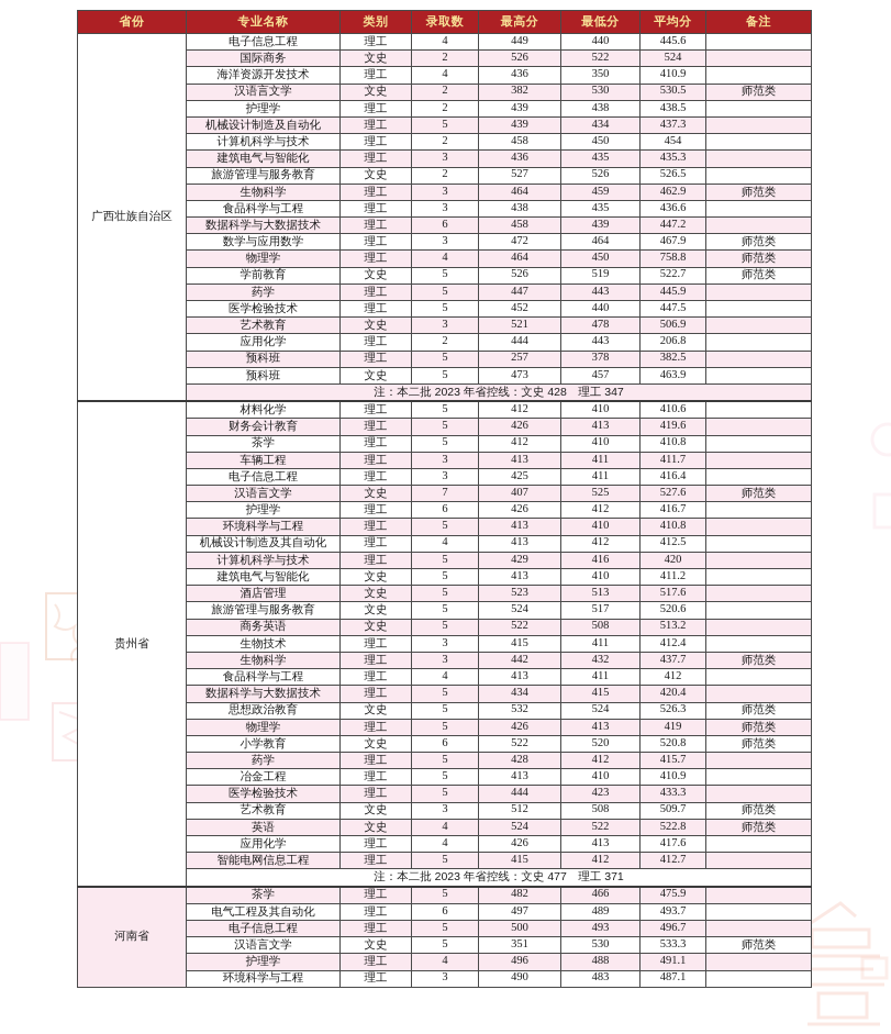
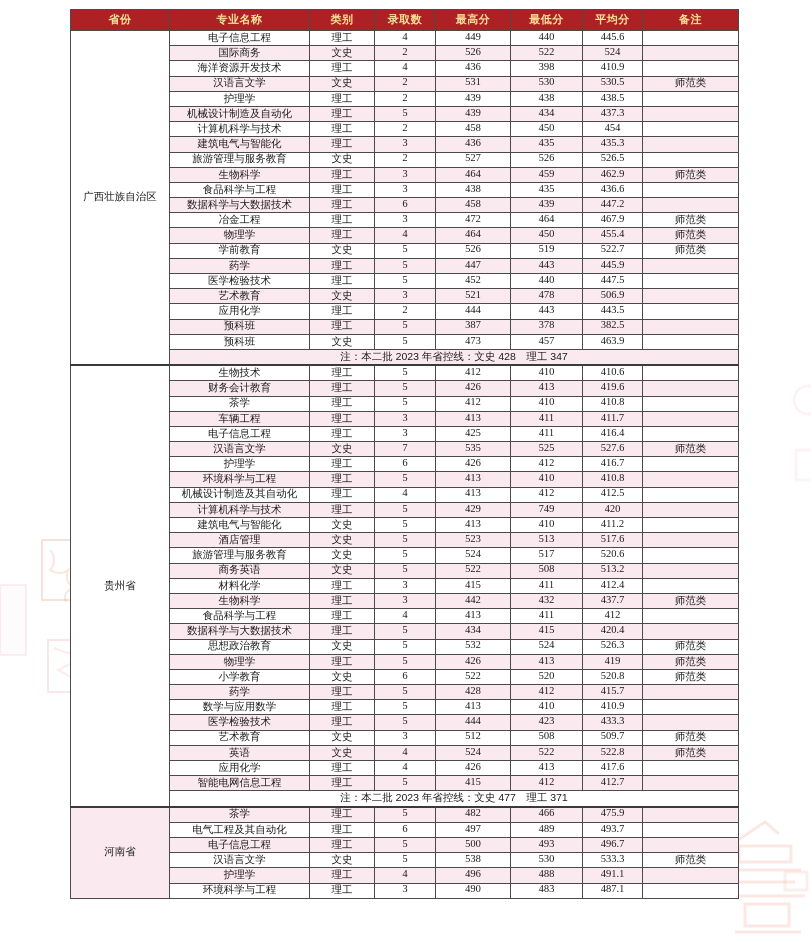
  省份	专业名称	类别	录取数	最高分	最低分	平均分	备注
  广西壮族自治区	电子信息工程	理工	4	449	440	445.6
  国际商务	文史	2	526	522	524
- 海洋资源开发技术	理工	4	436	350	410.9
+ 海洋资源开发技术	理工	4	436	398	410.9
- 汉语言文学	文史	2	382	530	530.5	师范类
+ 汉语言文学	文史	2	531	530	530.5	师范类
  护理学	理工	2	439	438	438.5
  机械设计制造及自动化	理工	5	439	434	437.3
  计算机科学与技术	理工	2	458	450	454
  建筑电气与智能化	理工	3	436	435	435.3
  旅游管理与服务教育	文史	2	527	526	526.5
  生物科学	理工	3	464	459	462.9	师范类
  食品科学与工程	理工	3	438	435	436.6
  数据科学与大数据技术	理工	6	458	439	447.2
- 数学与应用数学	理工	3	472	464	467.9	师范类
+ 冶金工程	理工	3	472	464	467.9	师范类
- 物理学	理工	4	464	450	758.8	师范类
+ 物理学	理工	4	464	450	455.4	师范类
  学前教育	文史	5	526	519	522.7	师范类
  药学	理工	5	447	443	445.9
  医学检验技术	理工	5	452	440	447.5
  艺术教育	文史	3	521	478	506.9
- 应用化学	理工	2	444	443	206.8
+ 应用化学	理工	2	444	443	443.5
- 预科班	理工	5	257	378	382.5
+ 预科班	理工	5	387	378	382.5
  预科班	文史	5	473	457	463.9
  注：本二批 2023 年省控线：文史 428 理工 347
- 贵州省	材料化学	理工	5	412	410	410.6
+ 贵州省	生物技术	理工	5	412	410	410.6
  财务会计教育	理工	5	426	413	419.6
  茶学	理工	5	412	410	410.8
  车辆工程	理工	3	413	411	411.7
  电子信息工程	理工	3	425	411	416.4
- 汉语言文学	文史	7	407	525	527.6	师范类
+ 汉语言文学	文史	7	535	525	527.6	师范类
  护理学	理工	6	426	412	416.7
  环境科学与工程	理工	5	413	410	410.8
  机械设计制造及其自动化	理工	4	413	412	412.5
- 计算机科学与技术	理工	5	429	416	420
+ 计算机科学与技术	理工	5	429	749	420
  建筑电气与智能化	文史	5	413	410	411.2
  酒店管理	文史	5	523	513	517.6
  旅游管理与服务教育	文史	5	524	517	520.6
  商务英语	文史	5	522	508	513.2
- 生物技术	理工	3	415	411	412.4
+ 材料化学	理工	3	415	411	412.4
  生物科学	理工	3	442	432	437.7	师范类
  食品科学与工程	理工	4	413	411	412
  数据科学与大数据技术	理工	5	434	415	420.4
  思想政治教育	文史	5	532	524	526.3	师范类
  物理学	理工	5	426	413	419	师范类
  小学教育	文史	6	522	520	520.8	师范类
  药学	理工	5	428	412	415.7
- 冶金工程	理工	5	413	410	410.9
+ 数学与应用数学	理工	5	413	410	410.9
  医学检验技术	理工	5	444	423	433.3
  艺术教育	文史	3	512	508	509.7	师范类
  英语	文史	4	524	522	522.8	师范类
  应用化学	理工	4	426	413	417.6
  智能电网信息工程	理工	5	415	412	412.7
  注：本二批 2023 年省控线：文史 477 理工 371
  河南省	茶学	理工	5	482	466	475.9
  电气工程及其自动化	理工	6	497	489	493.7
  电子信息工程	理工	5	500	493	496.7
- 汉语言文学	文史	5	351	530	533.3	师范类
+ 汉语言文学	文史	5	538	530	533.3	师范类
  护理学	理工	4	496	488	491.1
  环境科学与工程	理工	3	490	483	487.1
